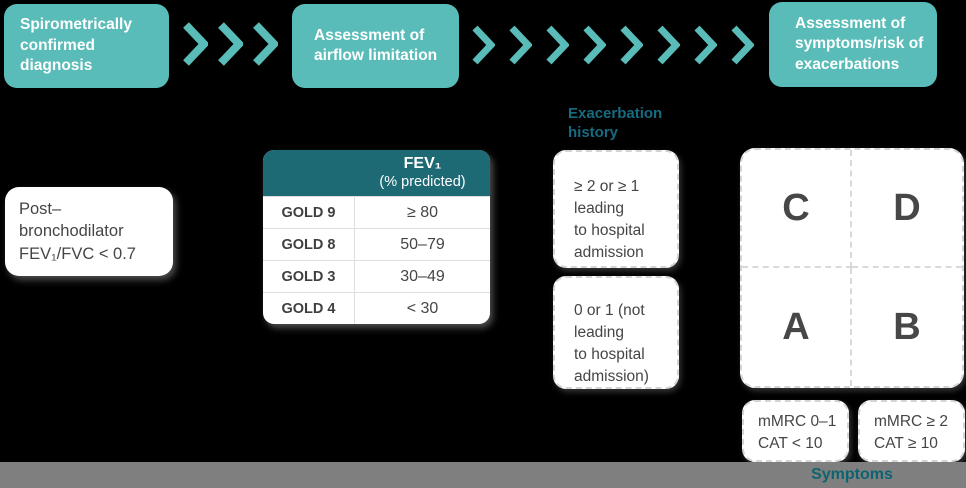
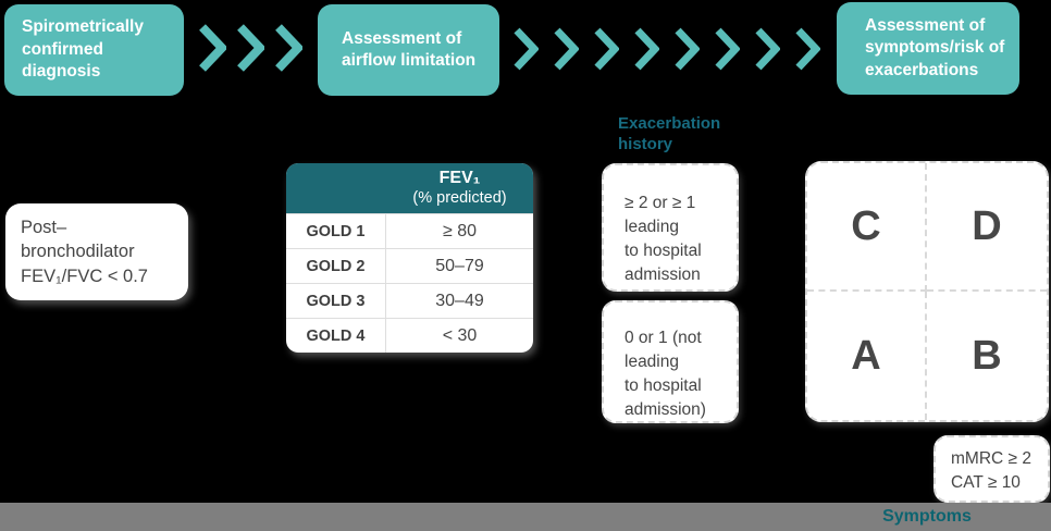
  Spirometrically
  confirmed diagnosis
  Assessment of
  airflow limitation
  Assessment of
  symptoms/risk of
  exacerbations
  Post–bronchodilator
  FEV₁/FVC < 0.7
  FEV₁
  (% predicted)
- GOLD 9
+ GOLD 1
  ≥ 80
- GOLD 8
+ GOLD 2
  50–79
  GOLD 3
  30–49
  GOLD 4
  < 30
  Exacerbation
  history
  ≥ 2 or ≥ 1
  leading
  to hospital
  admission
  0 or 1 (not
  leading
  to hospital
  admission)
  C
  D
  A
  B
- mMRC 0–1
- CAT < 10
  mMRC ≥ 2
  CAT ≥ 10
  Symptoms
